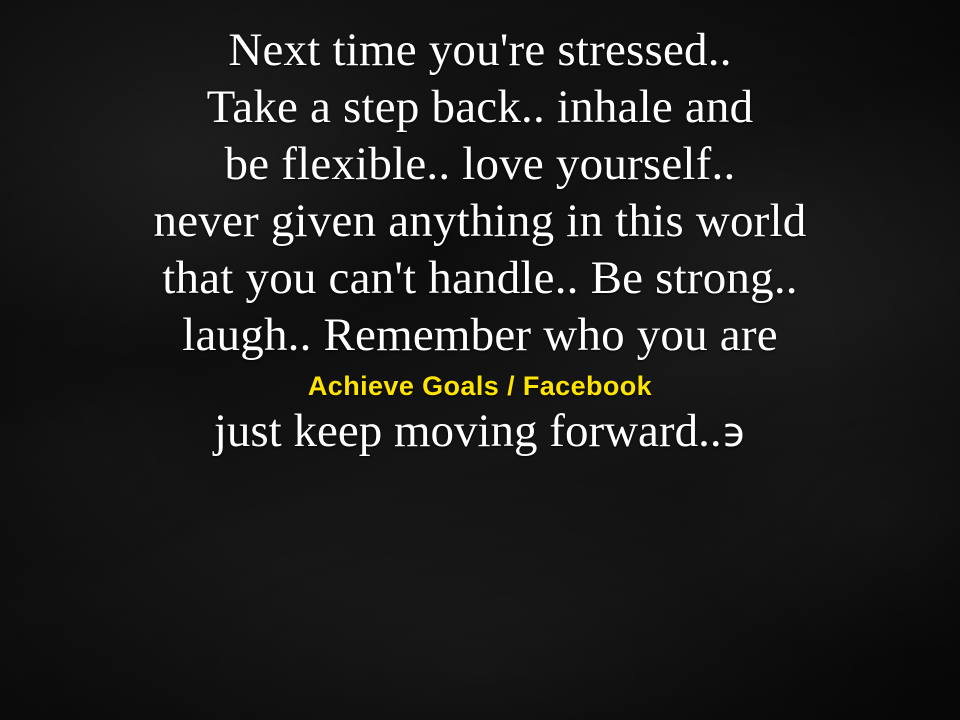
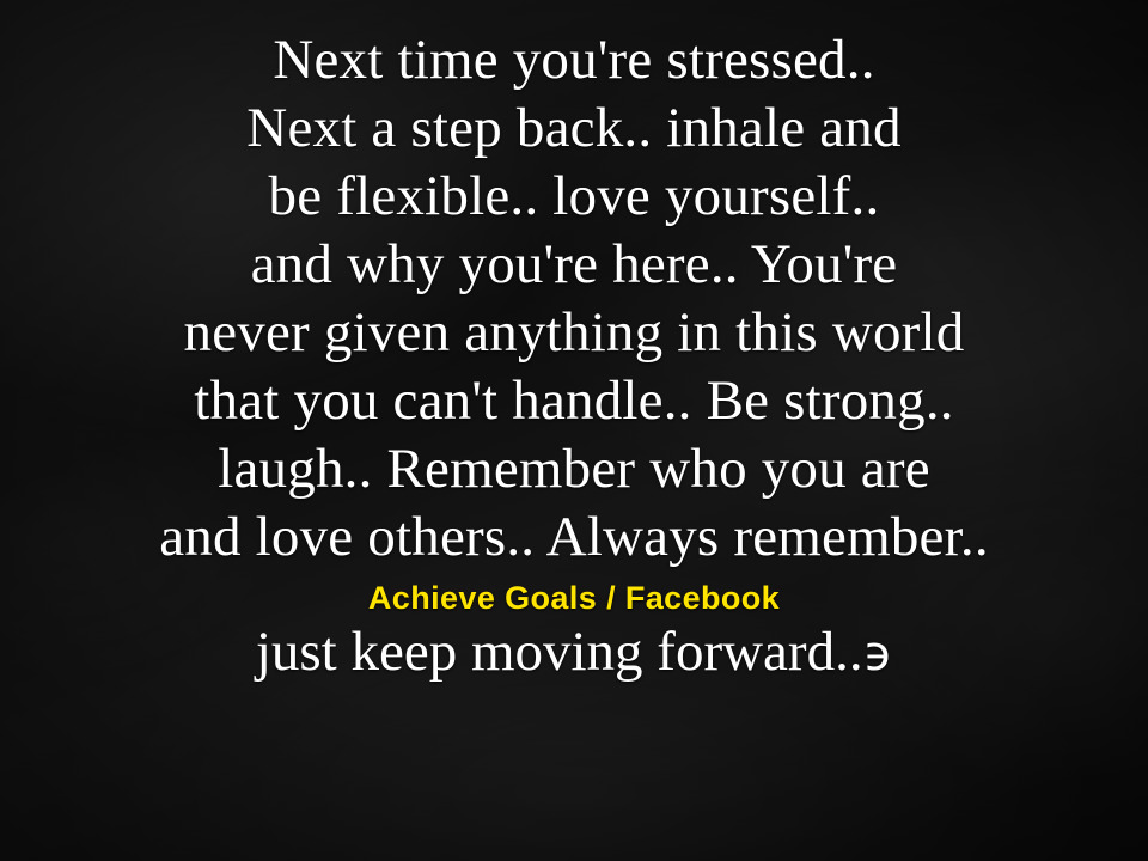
  Next time you're stressed..
- Take a step back.. inhale and
+ Next a step back.. inhale and
  be flexible.. love yourself..
+ and why you're here.. You're
  never given anything in this world
  that you can't handle.. Be strong..
  laugh.. Remember who you are
+ and love others.. Always remember..
  Achieve Goals / Facebook
  just keep moving forward..϶
